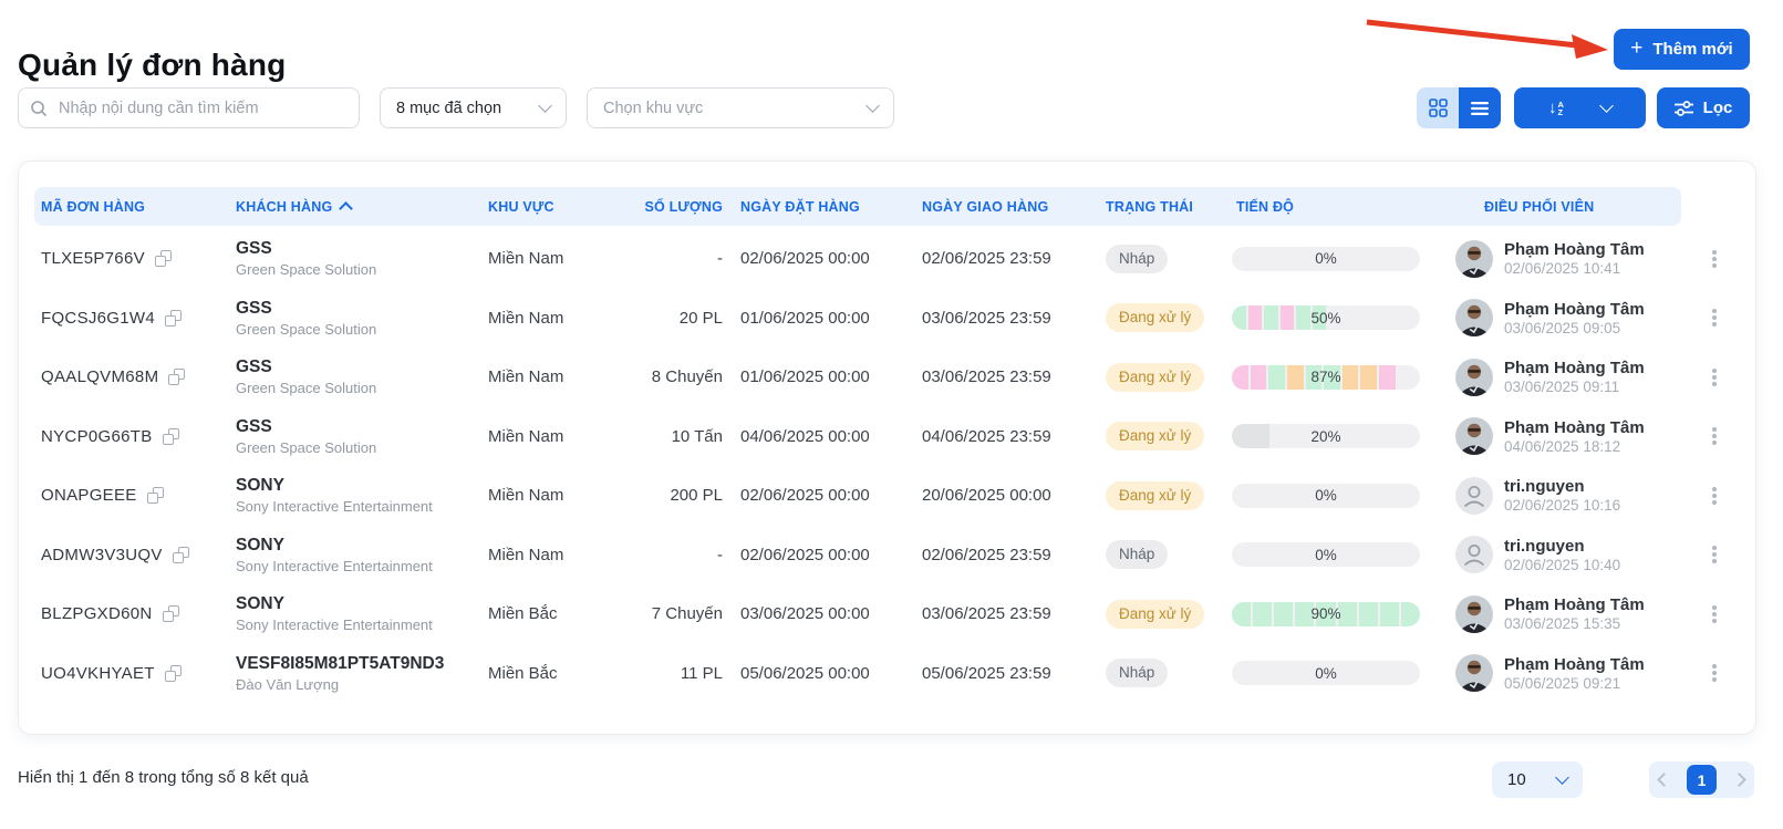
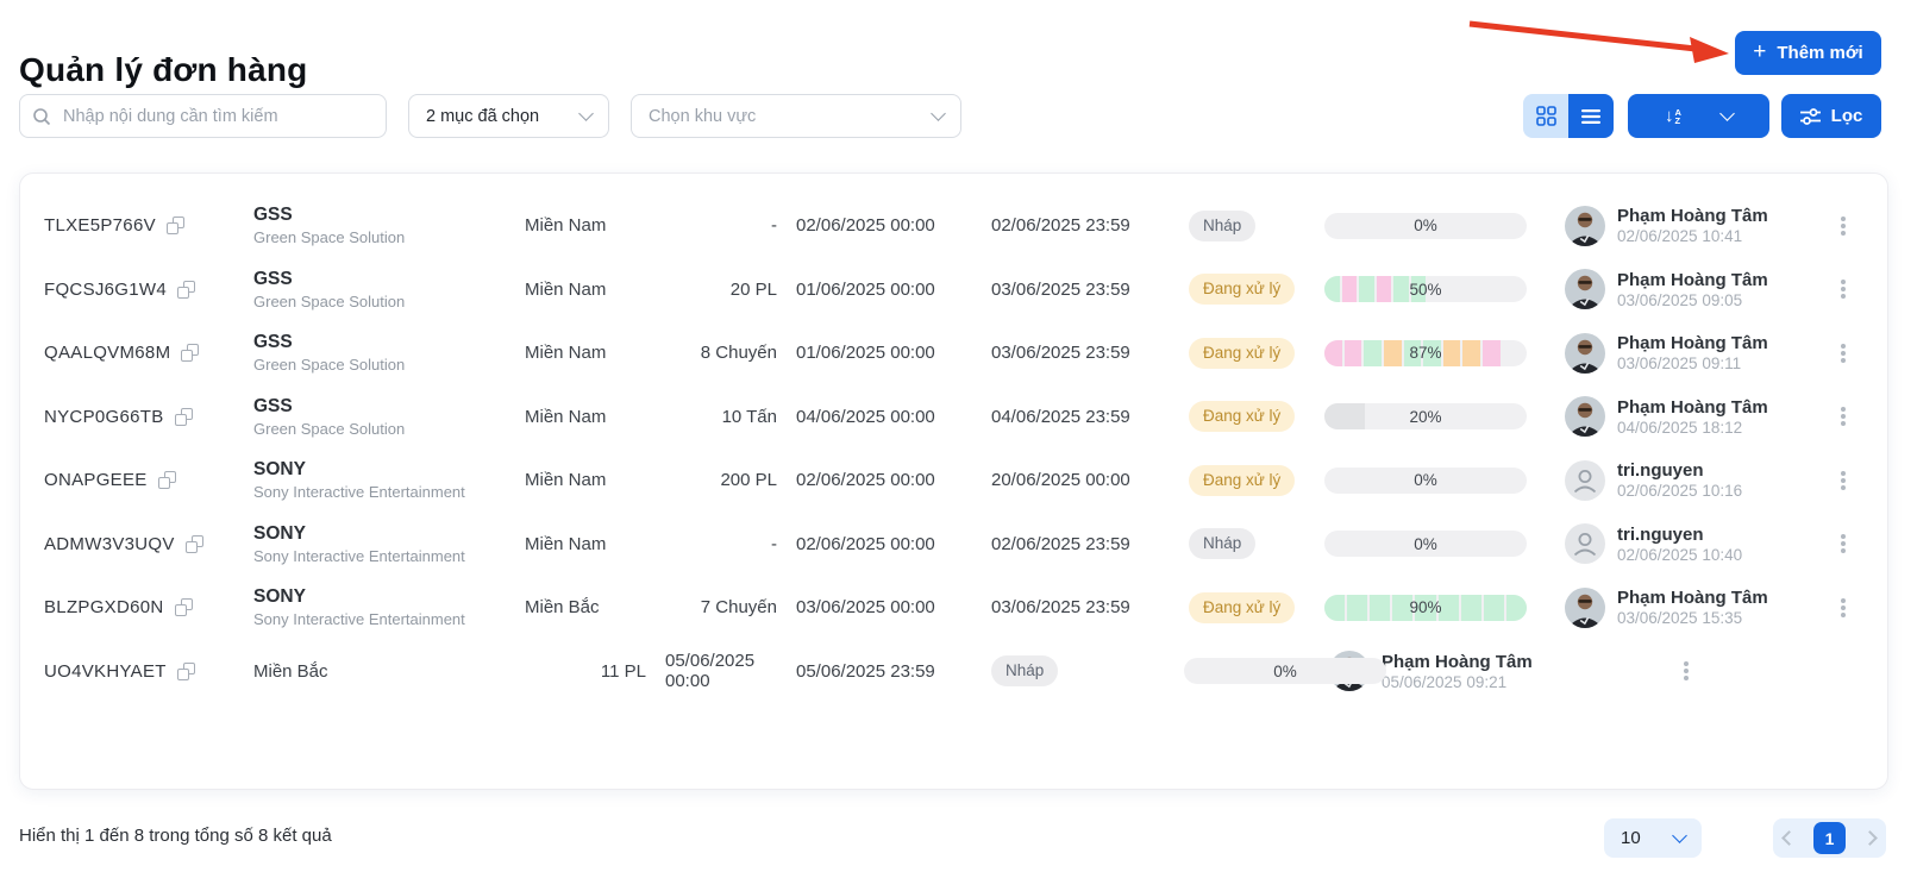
  Quản lý đơn hàng
  +
  Thêm mới
  Nhập nội dung cần tìm kiếm
- 8 mục đã chọn
+ 2 mục đã chọn
  Chọn khu vực
  ↓
  A
  Z
  Lọc
- MÃ ĐƠN HÀNG
- KHÁCH HÀNG
- KHU VỰC
- SỐ LƯỢNG
- NGÀY ĐẶT HÀNG
- NGÀY GIAO HÀNG
- TRẠNG THÁI
- TIẾN ĐỘ
- ĐIỀU PHỐI VIÊN
  TLXE5P766V
  GSS
  Green Space Solution
  Miền Nam
  -
  02/06/2025 00:00
  02/06/2025 23:59
  Nháp
  0%
  Phạm Hoàng Tâm
  02/06/2025 10:41
  FQCSJ6G1W4
  GSS
  Green Space Solution
  Miền Nam
  20 PL
  01/06/2025 00:00
  03/06/2025 23:59
  Đang xử lý
  50%
  Phạm Hoàng Tâm
  03/06/2025 09:05
  QAALQVM68M
  GSS
  Green Space Solution
  Miền Nam
  8 Chuyến
  01/06/2025 00:00
  03/06/2025 23:59
  Đang xử lý
  87%
  Phạm Hoàng Tâm
  03/06/2025 09:11
  NYCP0G66TB
  GSS
  Green Space Solution
  Miền Nam
  10 Tấn
  04/06/2025 00:00
  04/06/2025 23:59
  Đang xử lý
  20%
  Phạm Hoàng Tâm
  04/06/2025 18:12
  ONAPGEEE
  SONY
  Sony Interactive Entertainment
  Miền Nam
  200 PL
  02/06/2025 00:00
  20/06/2025 00:00
  Đang xử lý
  0%
  tri.nguyen
  02/06/2025 10:16
  ADMW3V3UQV
  SONY
  Sony Interactive Entertainment
  Miền Nam
  -
  02/06/2025 00:00
  02/06/2025 23:59
  Nháp
  0%
  tri.nguyen
  02/06/2025 10:40
  BLZPGXD60N
  SONY
  Sony Interactive Entertainment
  Miền Bắc
  7 Chuyến
  03/06/2025 00:00
  03/06/2025 23:59
  Đang xử lý
  90%
  Phạm Hoàng Tâm
  03/06/2025 15:35
  UO4VKHYAET
- VESF8I85M81PT5AT9ND3
- Đào Văn Lượng
  Miền Bắc
  11 PL
  05/06/2025 00:00
  05/06/2025 23:59
  Nháp
  0%
  Phạm Hoàng Tâm
  05/06/2025 09:21
  Hiển thị 1 đến 8 trong tổng số 8 kết quả
  10
  1
